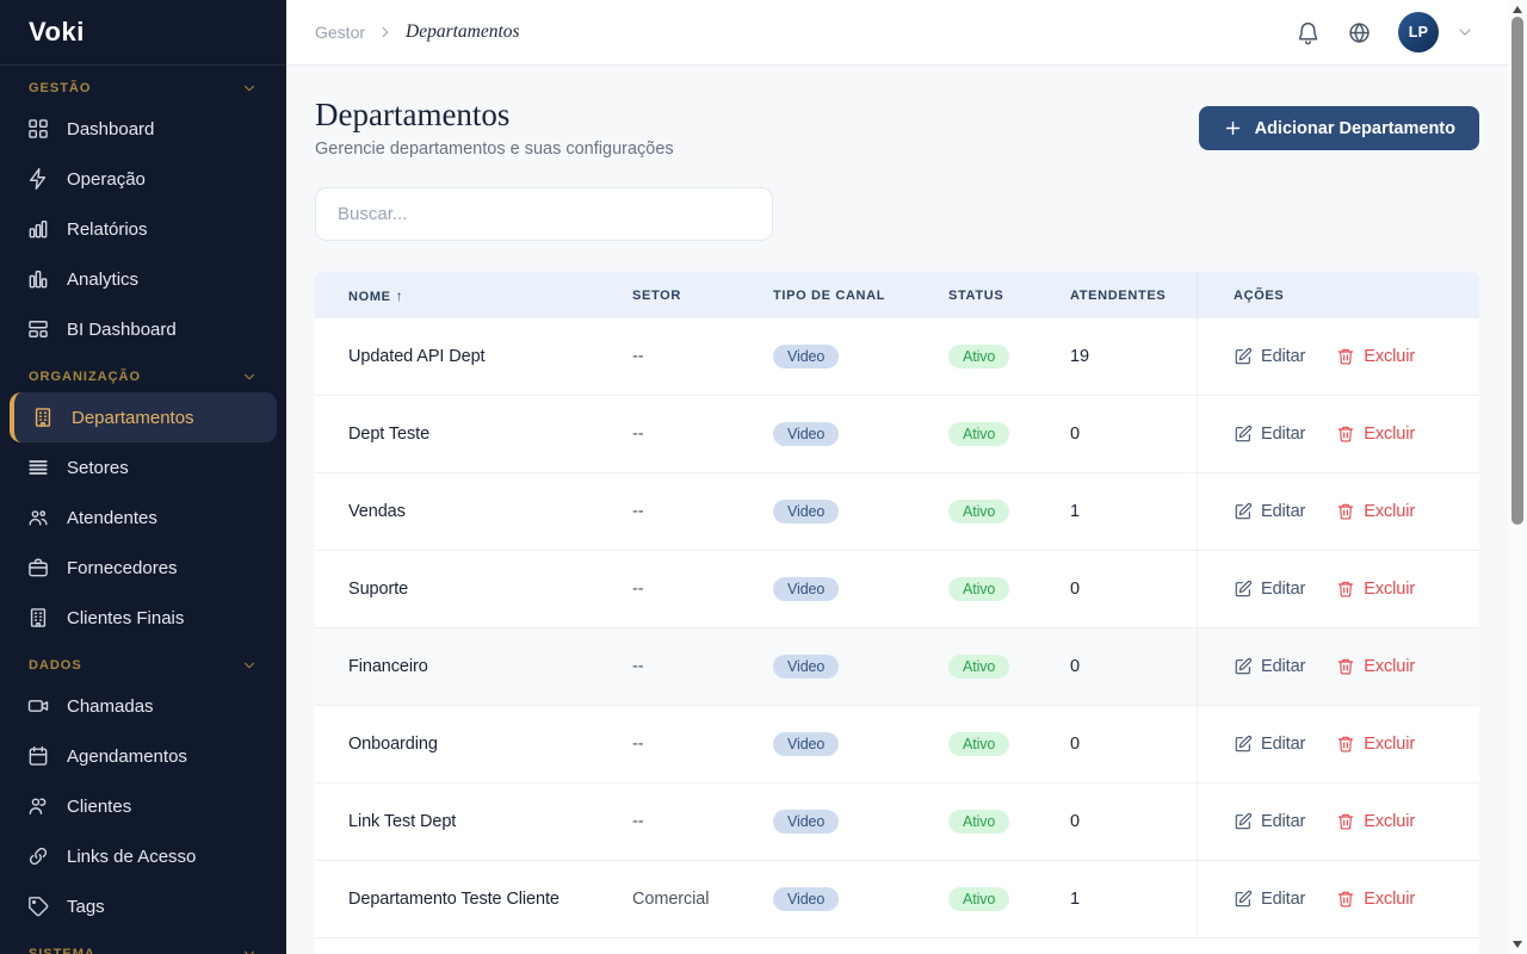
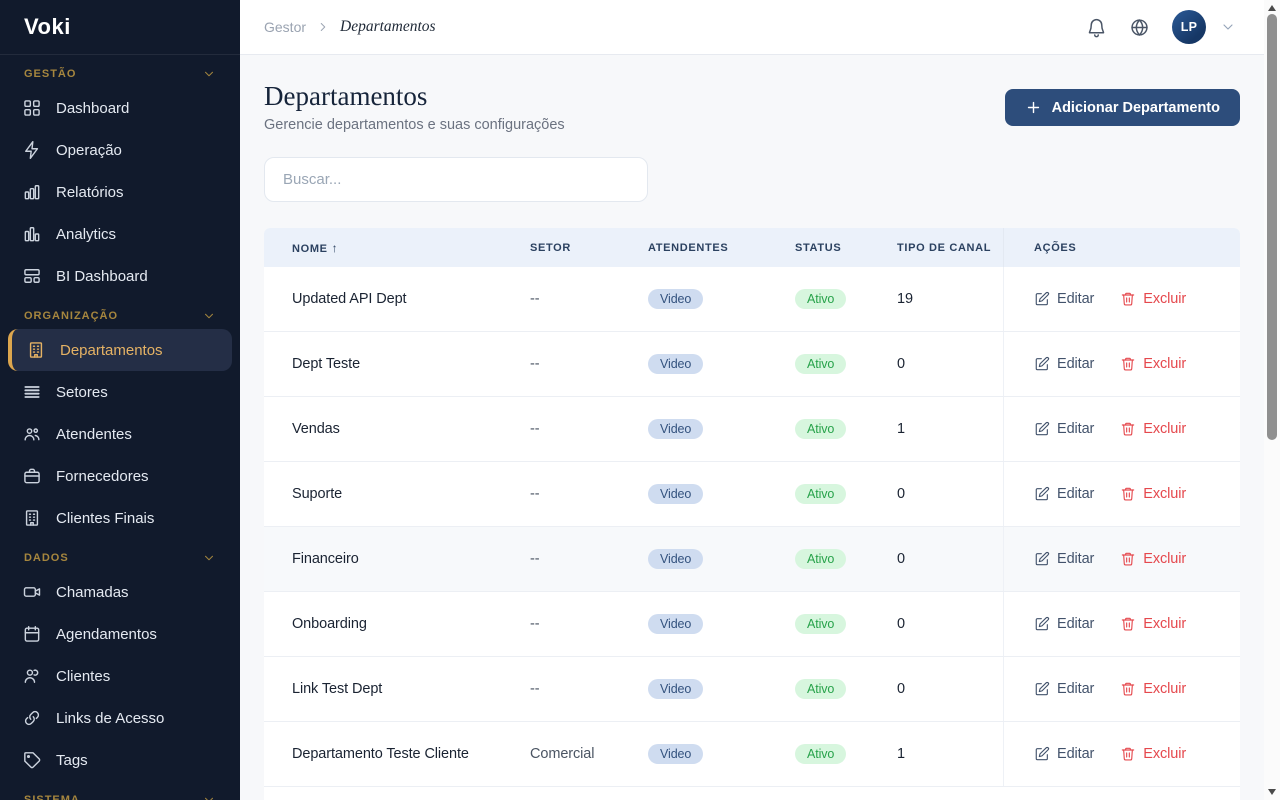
  Voki
  GESTÃO
  Dashboard
  Operação
  Relatórios
  Analytics
  BI Dashboard
  ORGANIZAÇÃO
  Departamentos
  Setores
  Atendentes
  Fornecedores
  Clientes Finais
  DADOS
  Chamadas
  Agendamentos
  Clientes
  Links de Acesso
  Tags
  Gestor
  Departamentos
  LP
  Departamentos
  Gerencie departamentos e suas configurações
  Adicionar Departamento
  Buscar...
  NOME ↑
  SETOR
- TIPO DE CANAL
+ ATENDENTES
  STATUS
- ATENDENTES
+ TIPO DE CANAL
  AÇÕES
  Updated API Dept
  --
  Video
  Ativo
  19
  Editar
  Excluir
  Dept Teste
  --
  Video
  Ativo
  0
  Editar
  Excluir
  Vendas
  --
  Video
  Ativo
  1
  Editar
  Excluir
  Suporte
  --
  Video
  Ativo
  0
  Editar
  Excluir
  Financeiro
  --
  Video
  Ativo
  0
  Editar
  Excluir
  Onboarding
  --
  Video
  Ativo
  0
  Editar
  Excluir
  Link Test Dept
  --
  Video
  Ativo
  0
  Editar
  Excluir
  Departamento Teste Cliente
  Comercial
  Video
  Ativo
  1
  Editar
  Excluir
